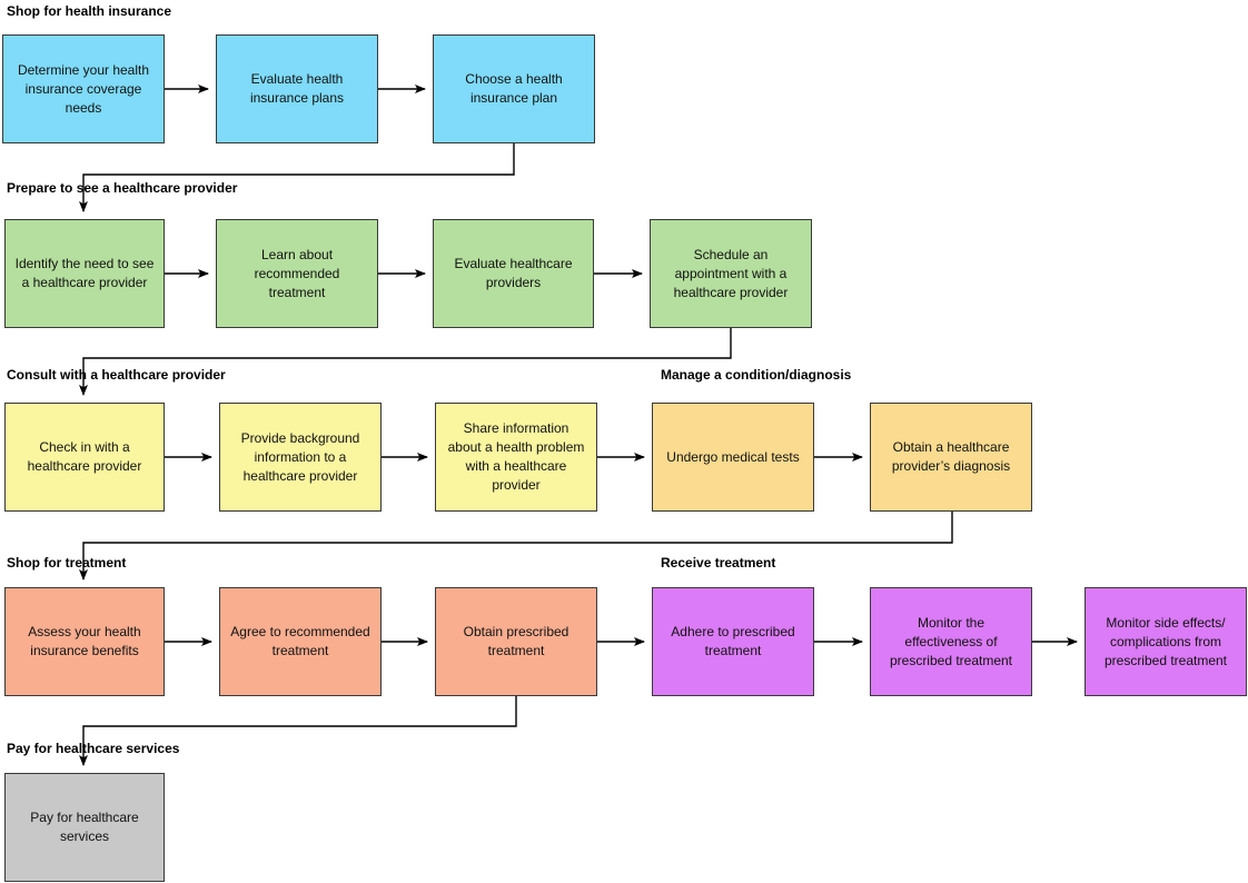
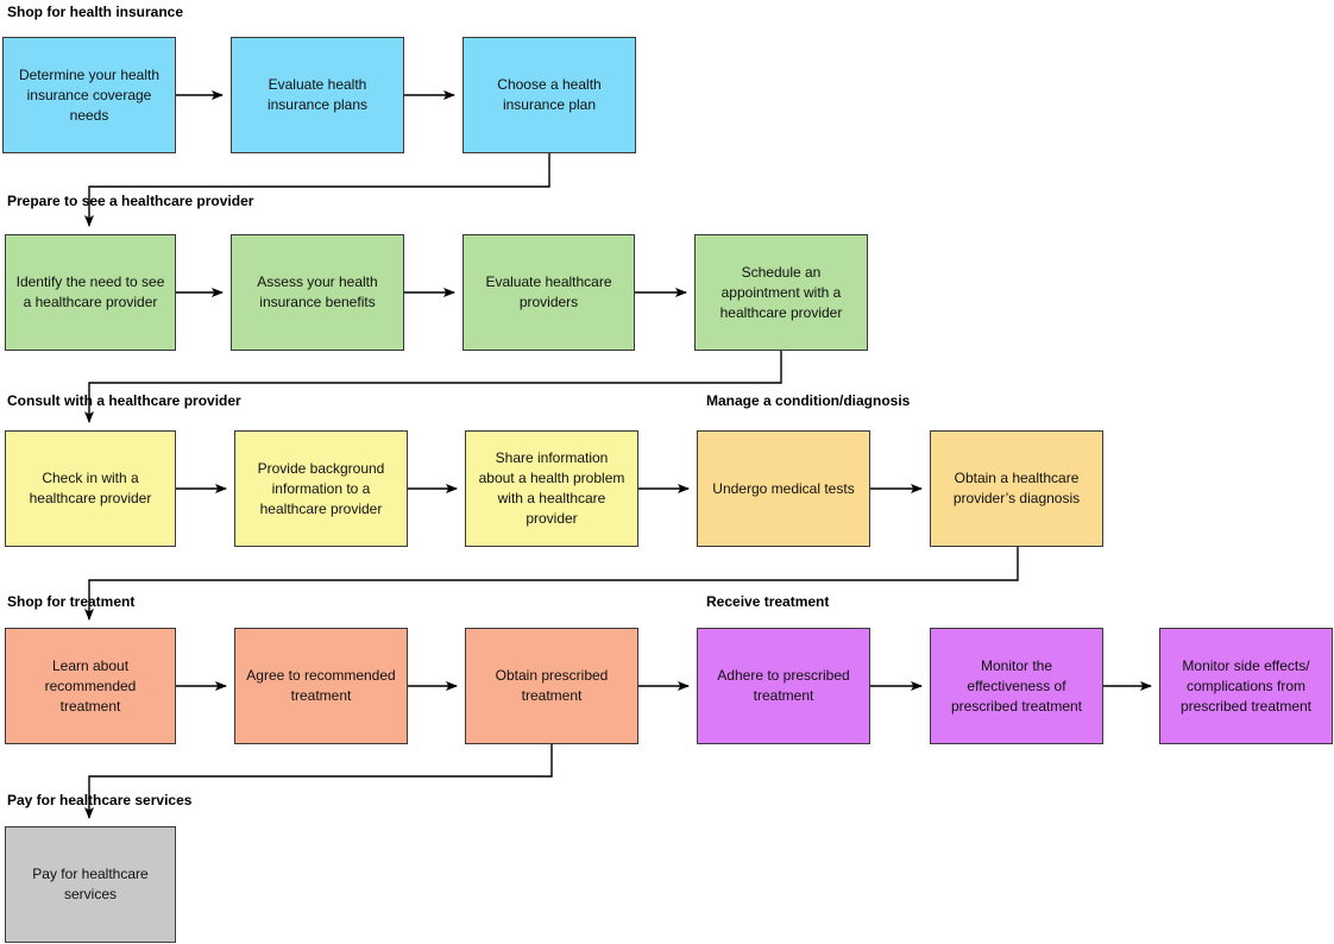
  Shop for health insurance
  Prepare to see a healthcare provider
  Consult with a healthcare provider
  Manage a condition/diagnosis
  Shop for treatment
  Receive treatment
  Pay for healthcare services
  Determine your health insurance coverage needs
  Evaluate health insurance plans
  Choose a health insurance plan
  Identify the need to see a healthcare provider
- Learn about recommended treatment
+ Assess your health insurance benefits
  Evaluate healthcare providers
  Schedule an appointment with a healthcare provider
  Check in with a healthcare provider
  Provide background information to a healthcare provider
  Share information about a health problem with a healthcare provider
  Undergo medical tests
  Obtain a healthcare provider’s diagnosis
- Assess your health insurance benefits
+ Learn about recommended treatment
  Agree to recommended treatment
  Obtain prescribed treatment
  Adhere to prescribed treatment
  Monitor the effectiveness of prescribed treatment
  Monitor side effects/ complications from prescribed treatment
  Pay for healthcare services
